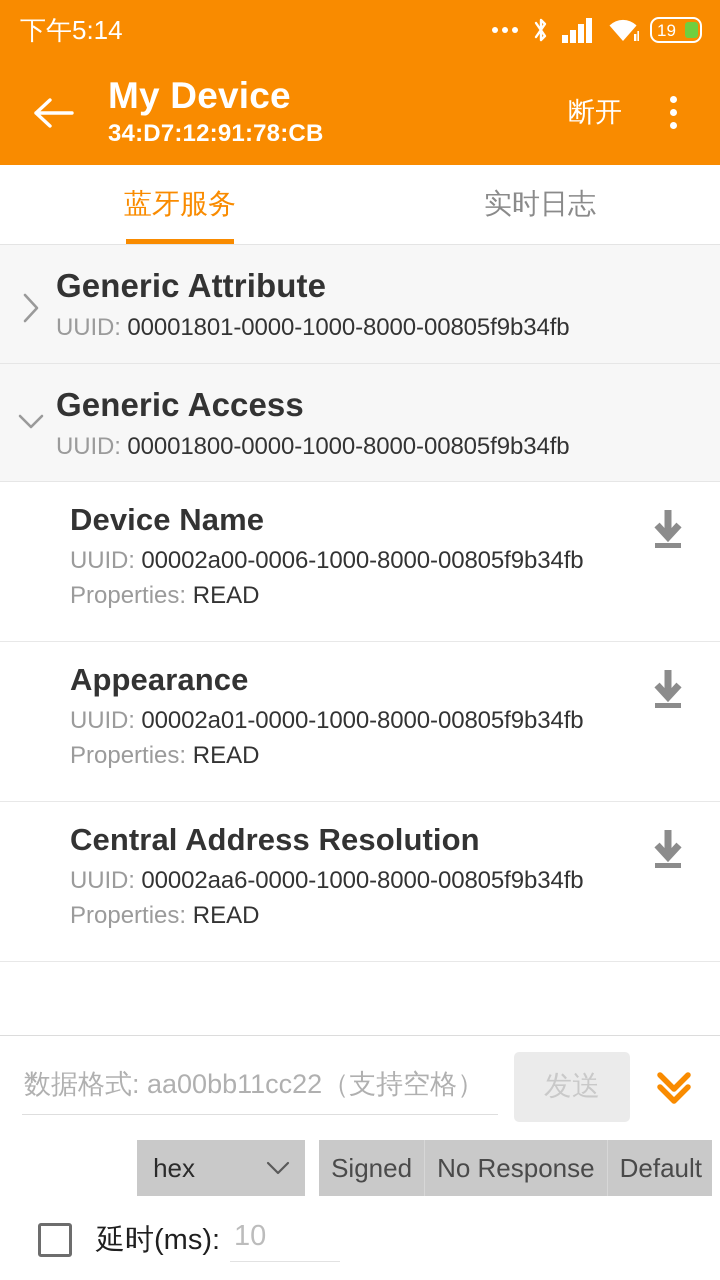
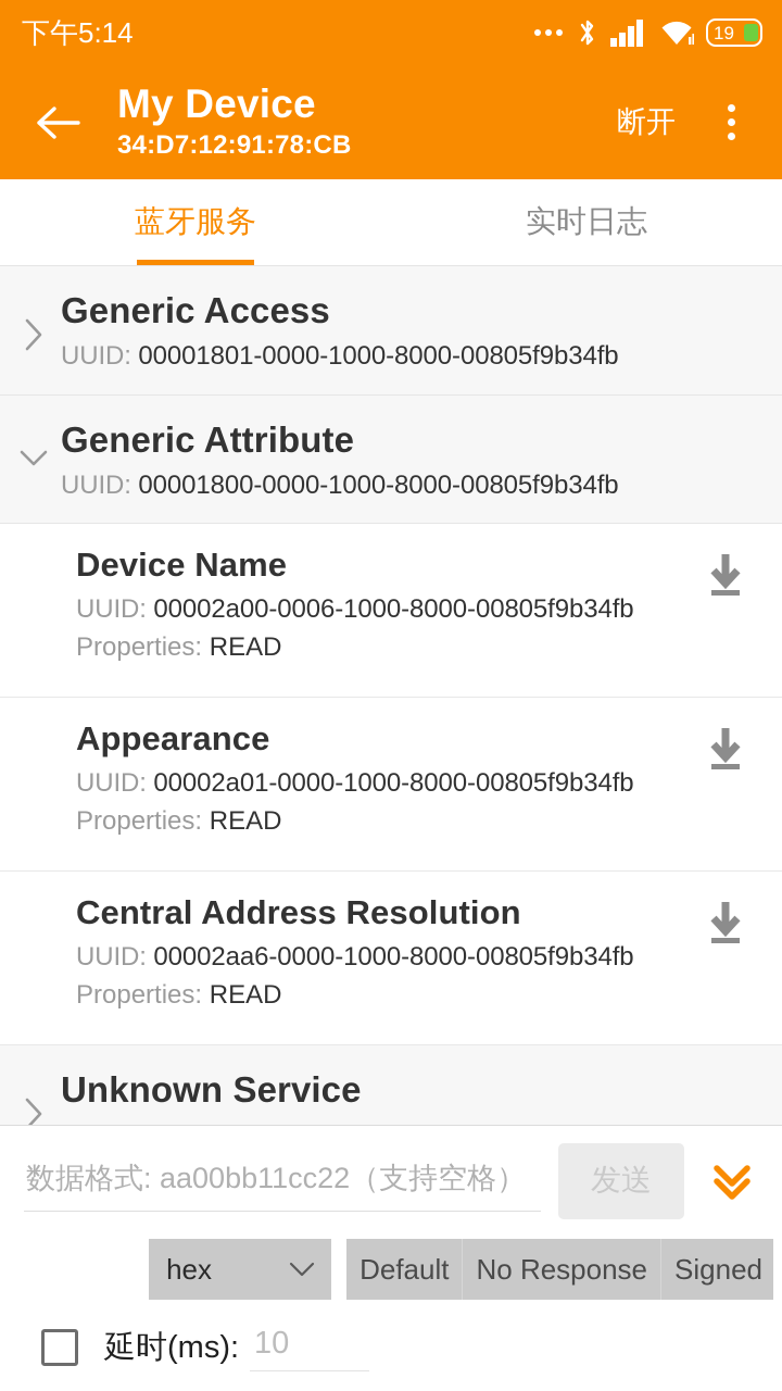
  下午5:14
  19
  My Device
  34:D7:12:91:78:CB
  断开
  蓝牙服务
  实时日志
- Generic Attribute
+ Generic Access
  UUID: 00001801-0000-1000-8000-00805f9b34fb
- Generic Access
+ Generic Attribute
  UUID: 00001800-0000-1000-8000-00805f9b34fb
  Device Name
  UUID: 00002a00-0006-1000-8000-00805f9b34fb
  Properties: READ
  Appearance
  UUID: 00002a01-0000-1000-8000-00805f9b34fb
  Properties: READ
  Central Address Resolution
  UUID: 00002aa6-0000-1000-8000-00805f9b34fb
  Properties: READ
+ Unknown Service
  数据格式: aa00bb11cc22（支持空格）
  发送
  hex
- Signed
+ Default
  No Response
- Default
+ Signed
  延时(ms):
  10
